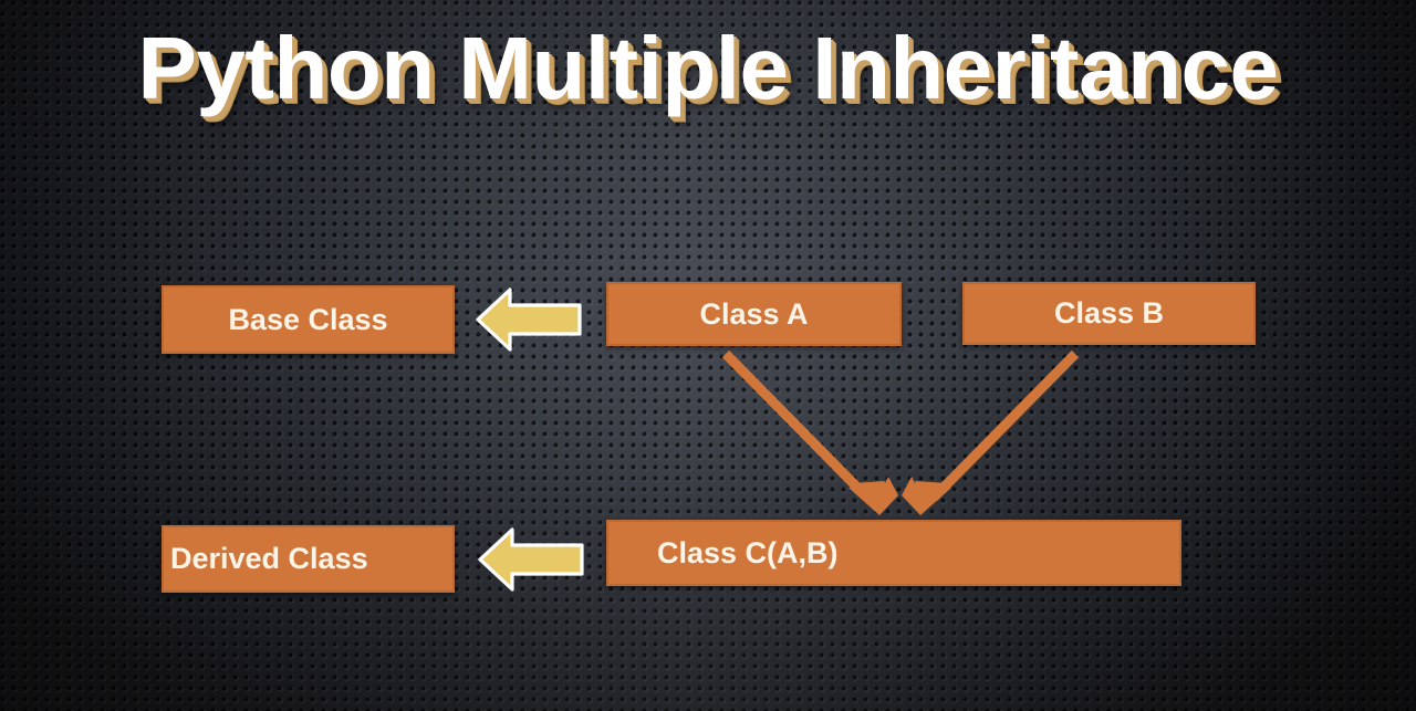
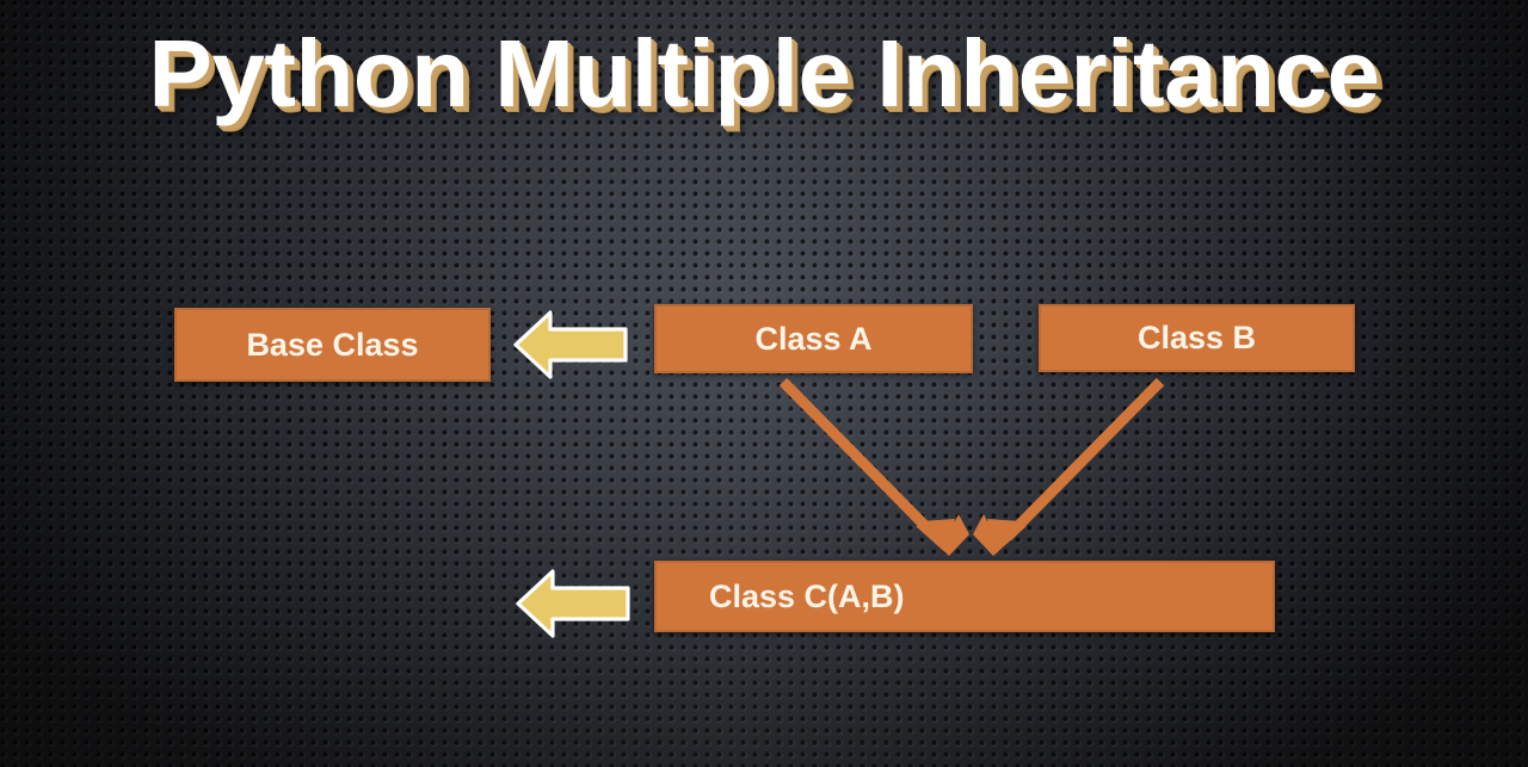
  Python Multiple Inheritance
  Base Class
  Class A
  Class B
- Derived Class
  Class C(A,B)
